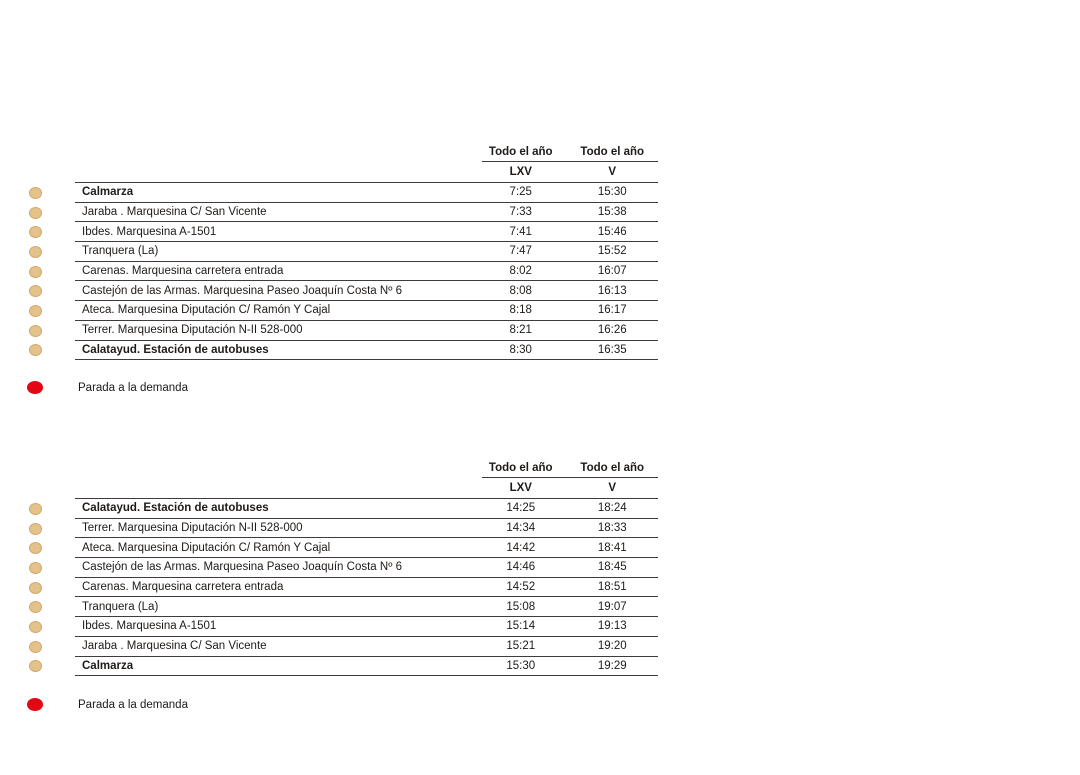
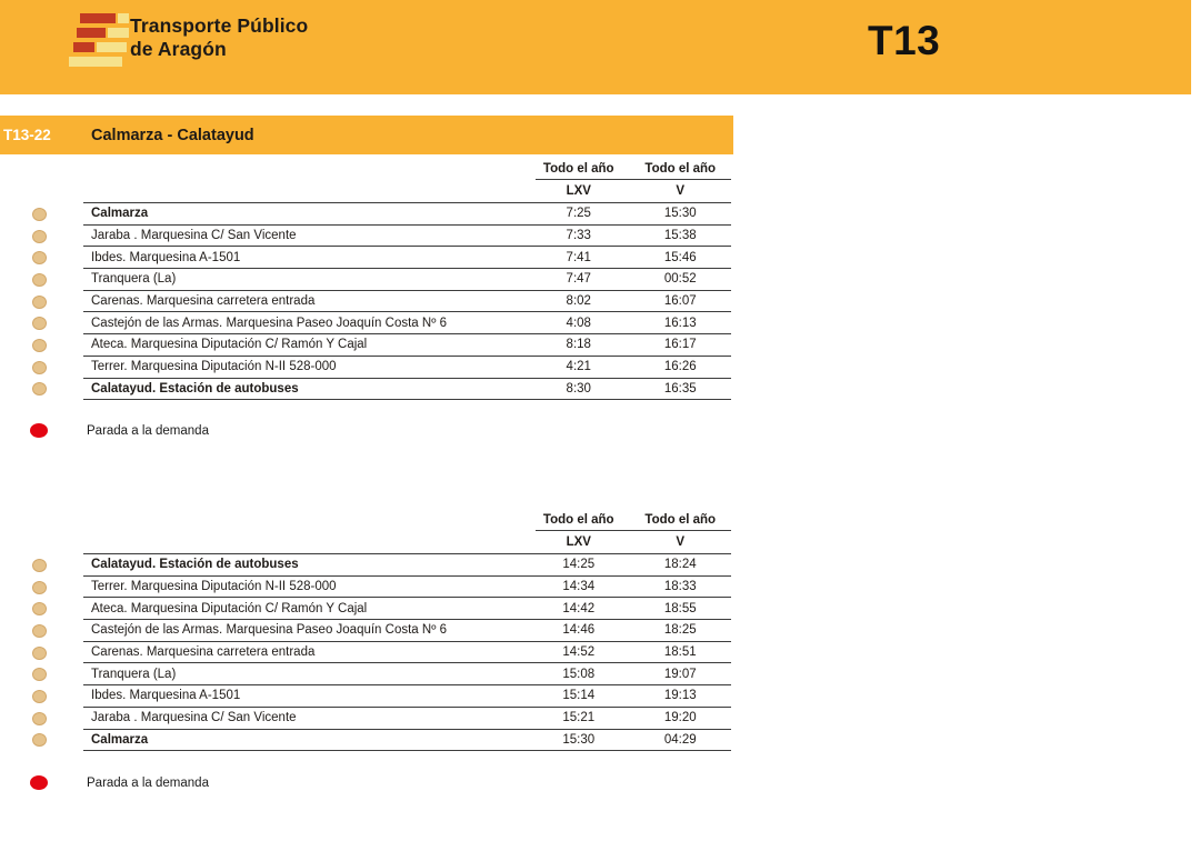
+ Transporte Público
+ de Aragón
+ T13
+ T13-22
+ Calmarza - Calatayud
  Todo el año
  Todo el año
  LXV
  V
  Calmarza
  7:25
  15:30
  Jaraba . Marquesina C/ San Vicente
  7:33
  15:38
  Ibdes. Marquesina A-1501
  7:41
  15:46
  Tranquera (La)
  7:47
- 15:52
+ 00:52
  Carenas. Marquesina carretera entrada
  8:02
  16:07
  Castejón de las Armas. Marquesina Paseo Joaquín Costa Nº 6
- 8:08
+ 4:08
  16:13
  Ateca. Marquesina Diputación C/ Ramón Y Cajal
  8:18
  16:17
  Terrer. Marquesina Diputación N-II 528-000
- 8:21
+ 4:21
  16:26
  Calatayud. Estación de autobuses
  8:30
  16:35
  Parada a la demanda
  Todo el año
  Todo el año
  LXV
  V
  Calatayud. Estación de autobuses
  14:25
  18:24
  Terrer. Marquesina Diputación N-II 528-000
  14:34
  18:33
  Ateca. Marquesina Diputación C/ Ramón Y Cajal
  14:42
- 18:41
+ 18:55
  Castejón de las Armas. Marquesina Paseo Joaquín Costa Nº 6
  14:46
- 18:45
+ 18:25
  Carenas. Marquesina carretera entrada
  14:52
  18:51
  Tranquera (La)
  15:08
  19:07
  Ibdes. Marquesina A-1501
  15:14
  19:13
  Jaraba . Marquesina C/ San Vicente
  15:21
  19:20
  Calmarza
  15:30
- 19:29
+ 04:29
  Parada a la demanda
